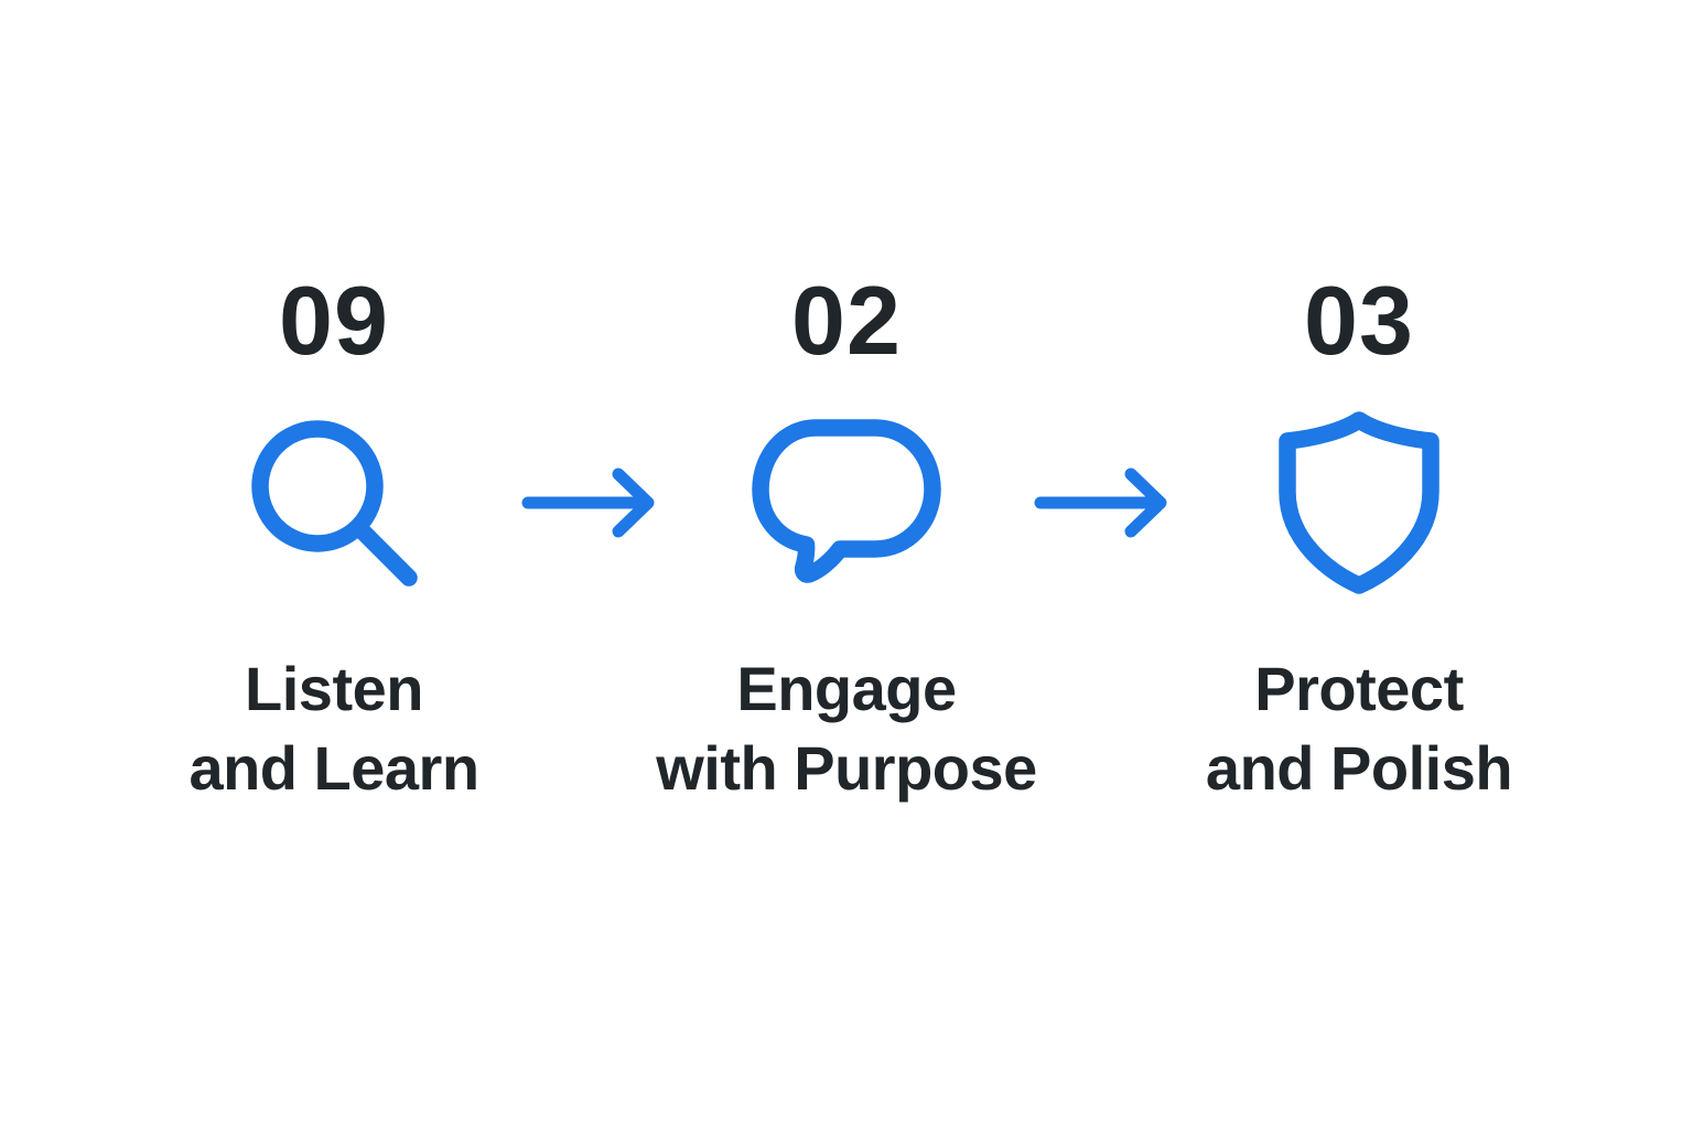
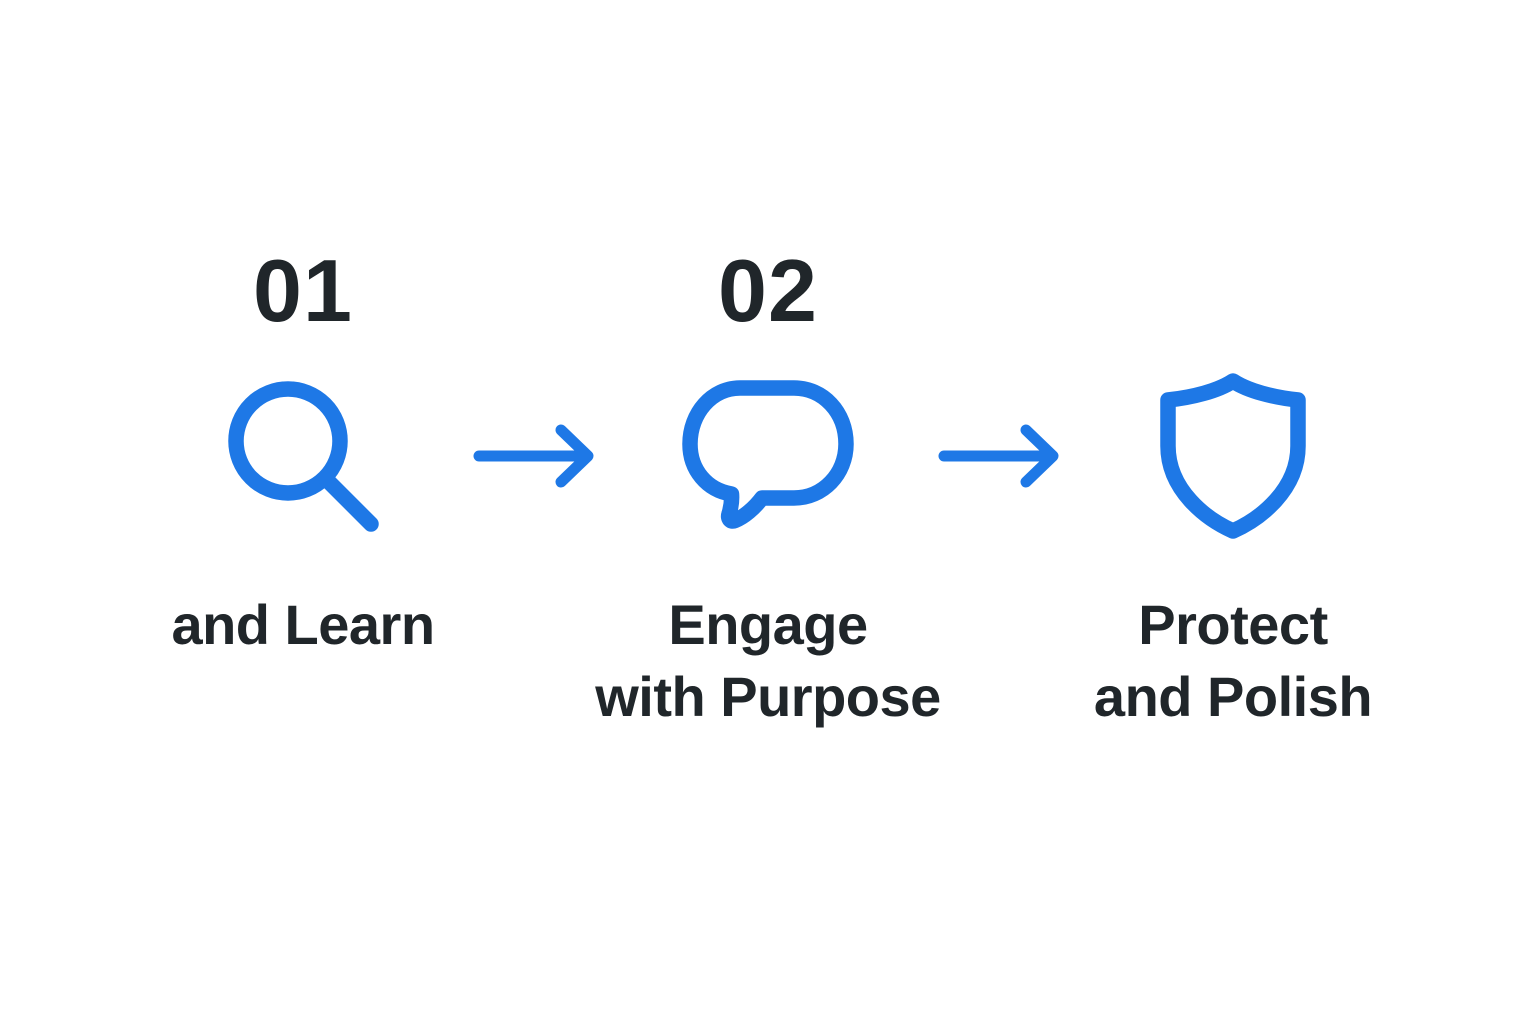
- 09
+ 01
  02
- 03
- Listen
  and Learn
  Engage
  with Purpose
  Protect
  and Polish
